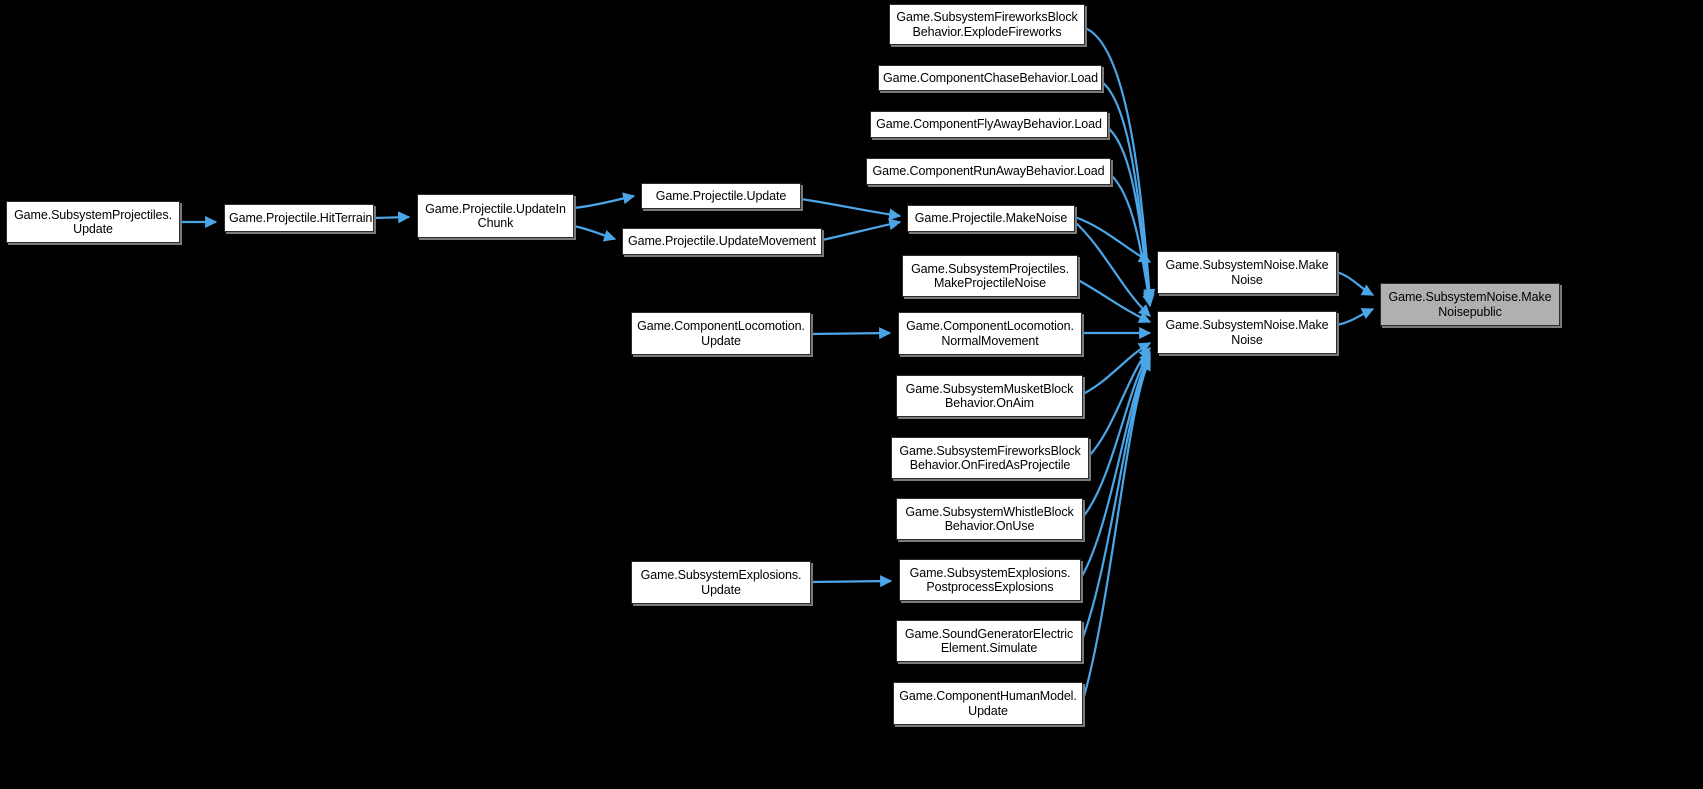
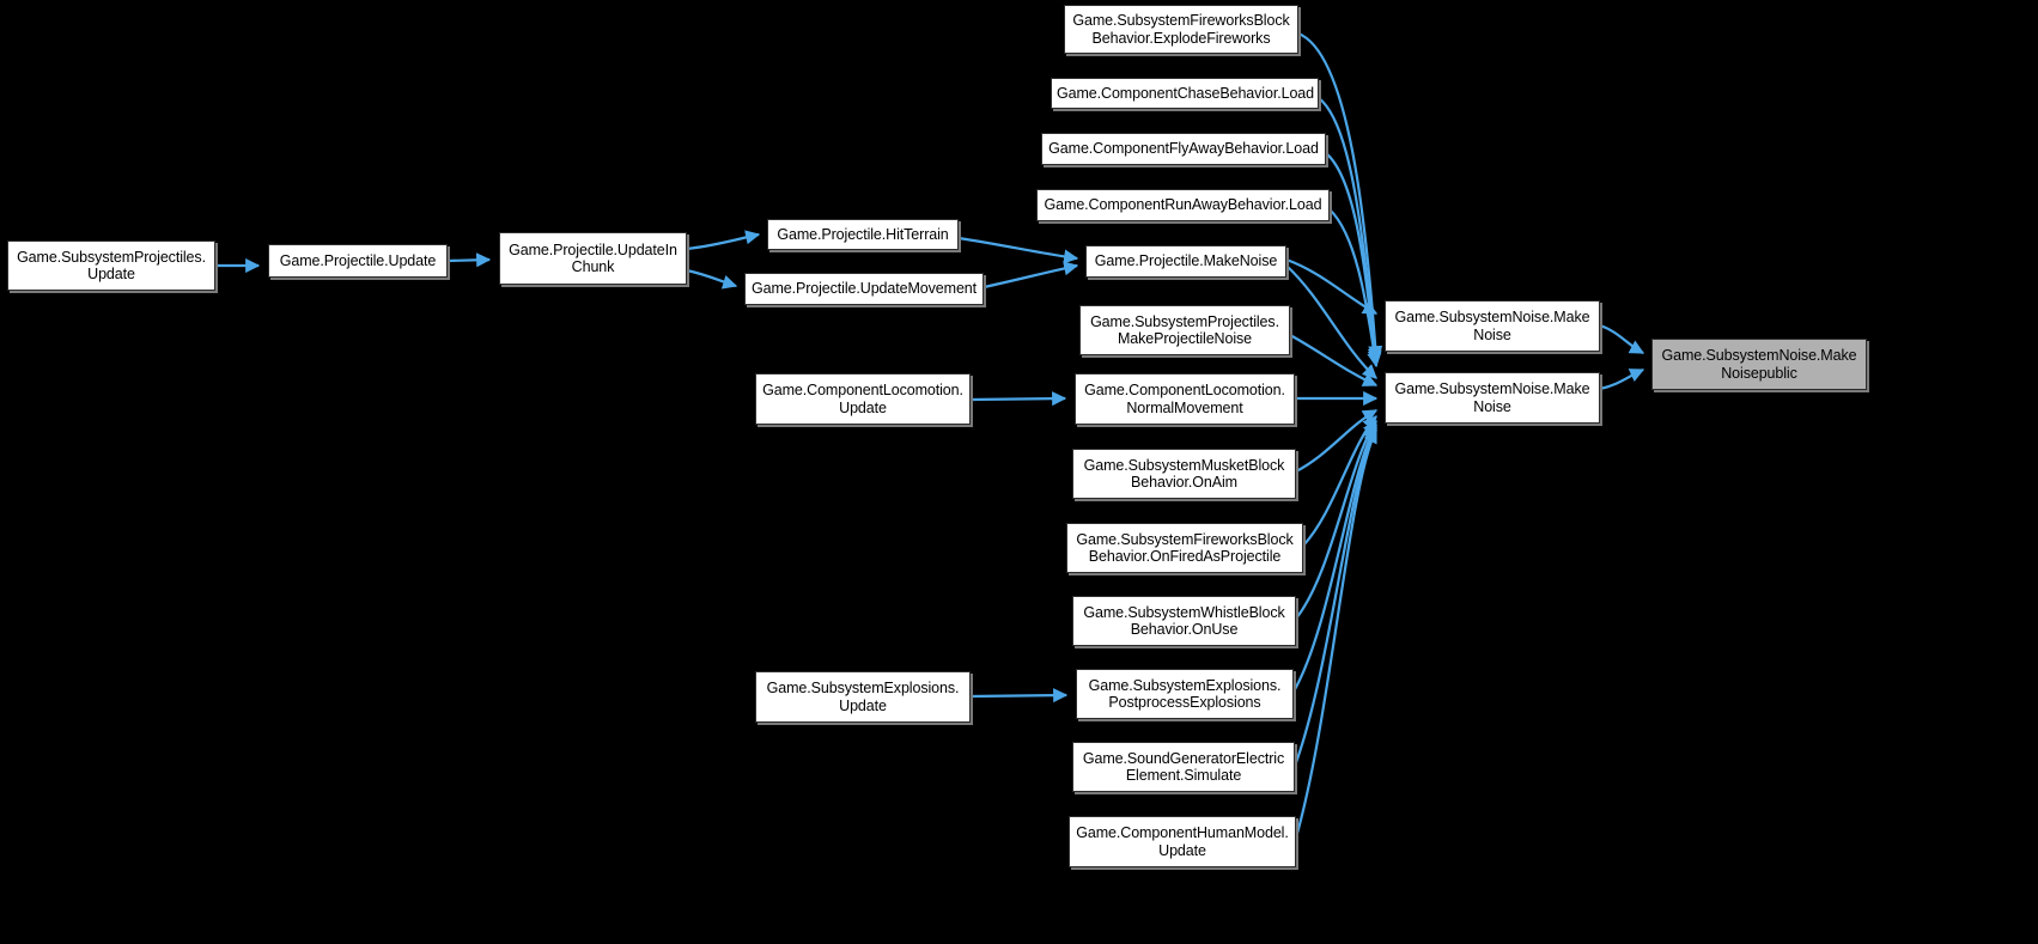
  Game.SubsystemProjectiles.
  Update
- Game.Projectile.HitTerrain
+ Game.Projectile.Update
  Game.Projectile.UpdateIn
  Chunk
- Game.Projectile.Update
+ Game.Projectile.HitTerrain
  Game.Projectile.UpdateMovement
  Game.SubsystemFireworksBlock
  Behavior.ExplodeFireworks
  Game.ComponentChaseBehavior.Load
  Game.ComponentFlyAwayBehavior.Load
  Game.ComponentRunAwayBehavior.Load
  Game.Projectile.MakeNoise
  Game.SubsystemProjectiles.
  MakeProjectileNoise
  Game.ComponentLocomotion.
  Update
  Game.ComponentLocomotion.
  NormalMovement
  Game.SubsystemMusketBlock
  Behavior.OnAim
  Game.SubsystemFireworksBlock
  Behavior.OnFiredAsProjectile
  Game.SubsystemWhistleBlock
  Behavior.OnUse
  Game.SubsystemExplosions.
  Update
  Game.SubsystemExplosions.
  PostprocessExplosions
  Game.SoundGeneratorElectric
  Element.Simulate
  Game.ComponentHumanModel.
  Update
  Game.SubsystemNoise.Make
  Noise
  Game.SubsystemNoise.Make
  Noise
  Game.SubsystemNoise.Make
  Noisepublic
